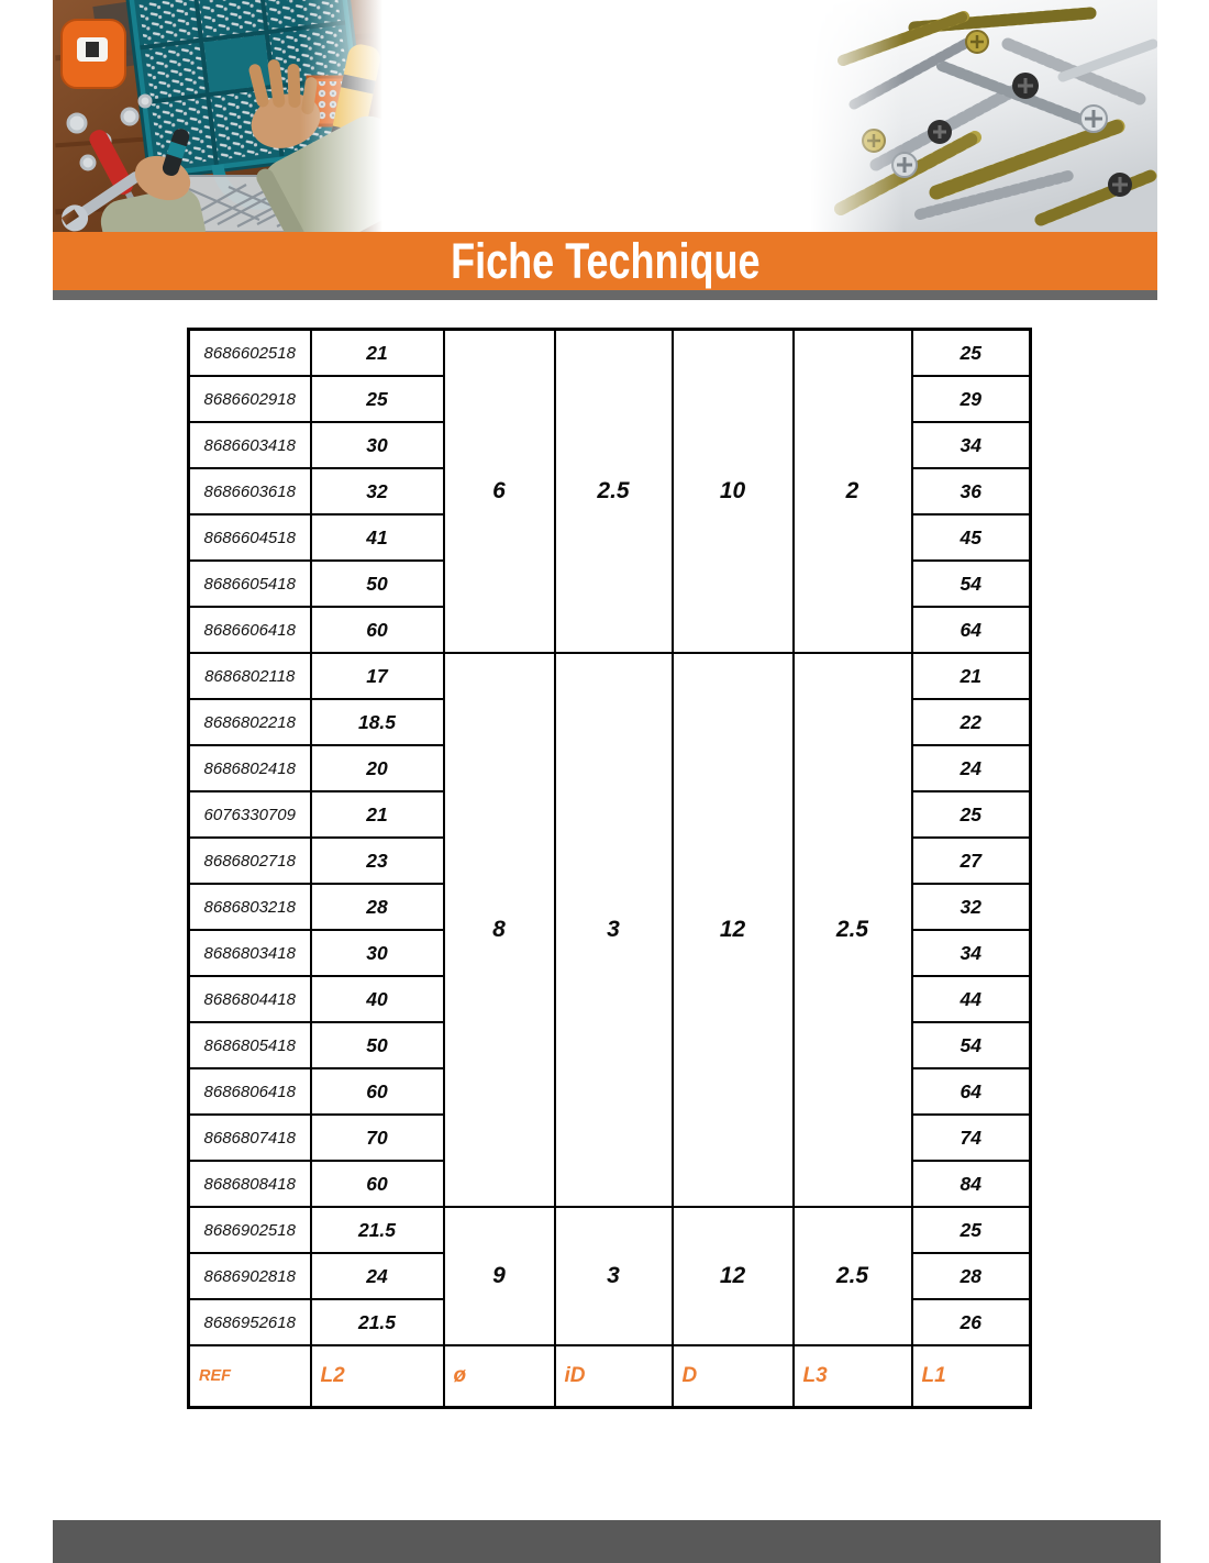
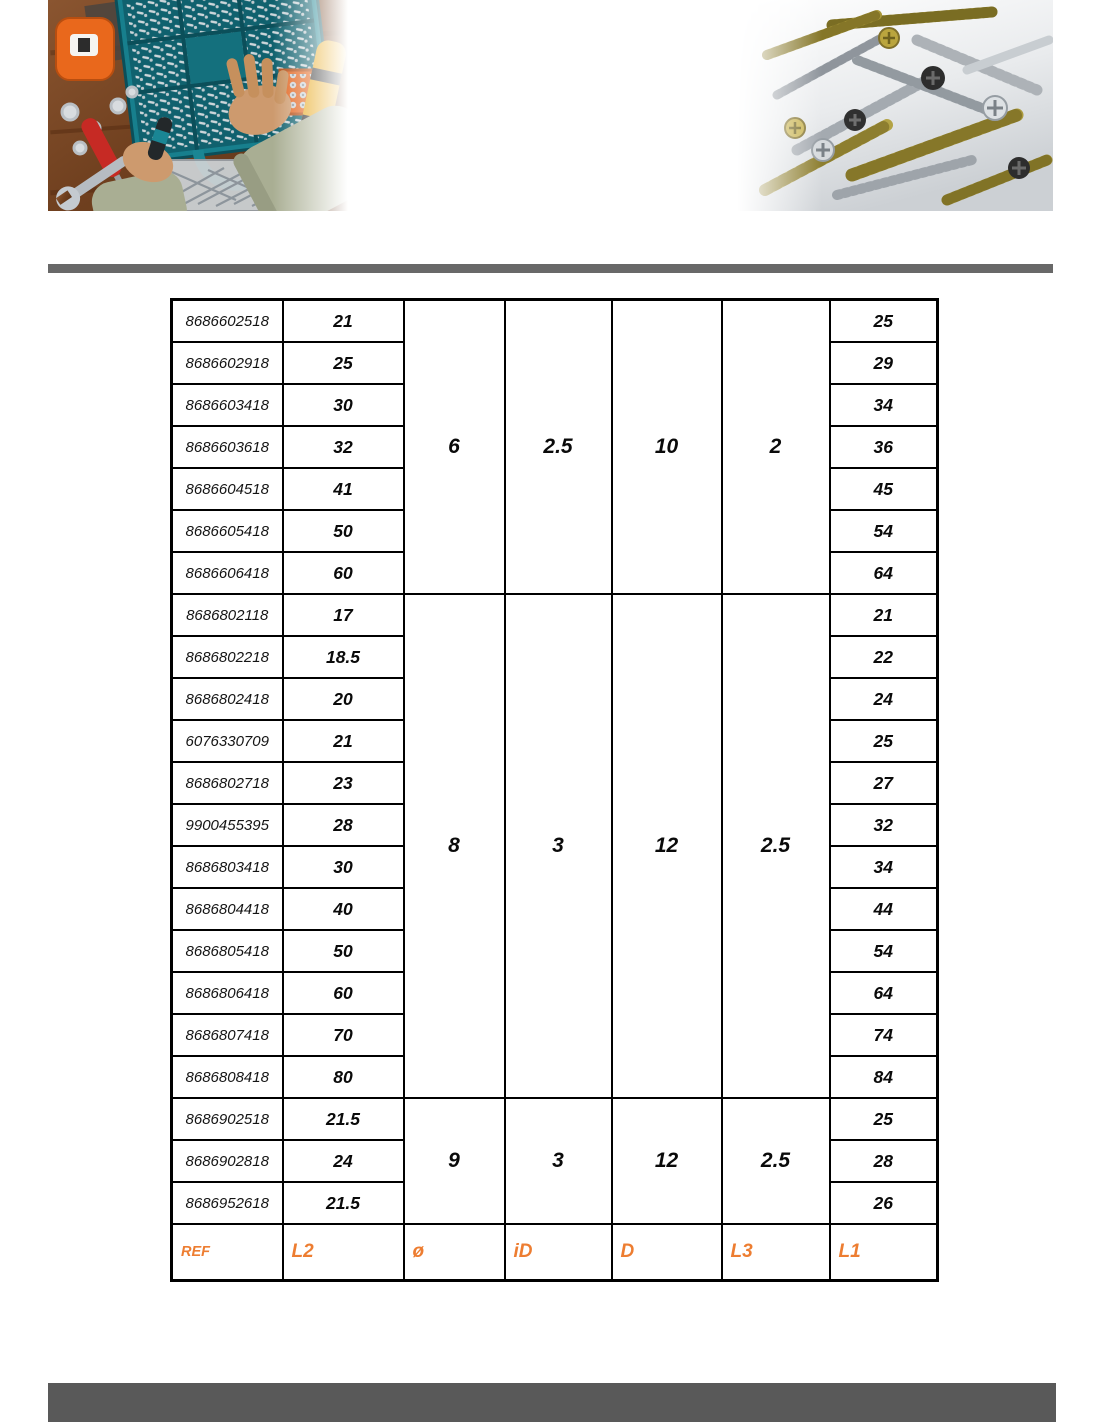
- Fiche Technique
  8686602518	21	6	2.5	10	2	25
  8686602918	25	29
  8686603418	30	34
  8686603618	32	36
  8686604518	41	45
  8686605418	50	54
  8686606418	60	64
  8686802118	17	8	3	12	2.5	21
  8686802218	18.5	22
  8686802418	20	24
  6076330709	21	25
  8686802718	23	27
- 8686803218	28	32
+ 9900455395	28	32
  8686803418	30	34
  8686804418	40	44
  8686805418	50	54
  8686806418	60	64
  8686807418	70	74
- 8686808418	60	84
+ 8686808418	80	84
  8686902518	21.5	9	3	12	2.5	25
  8686902818	24	28
  8686952618	21.5	26
  REF	L2	ø	iD	D	L3	L1
